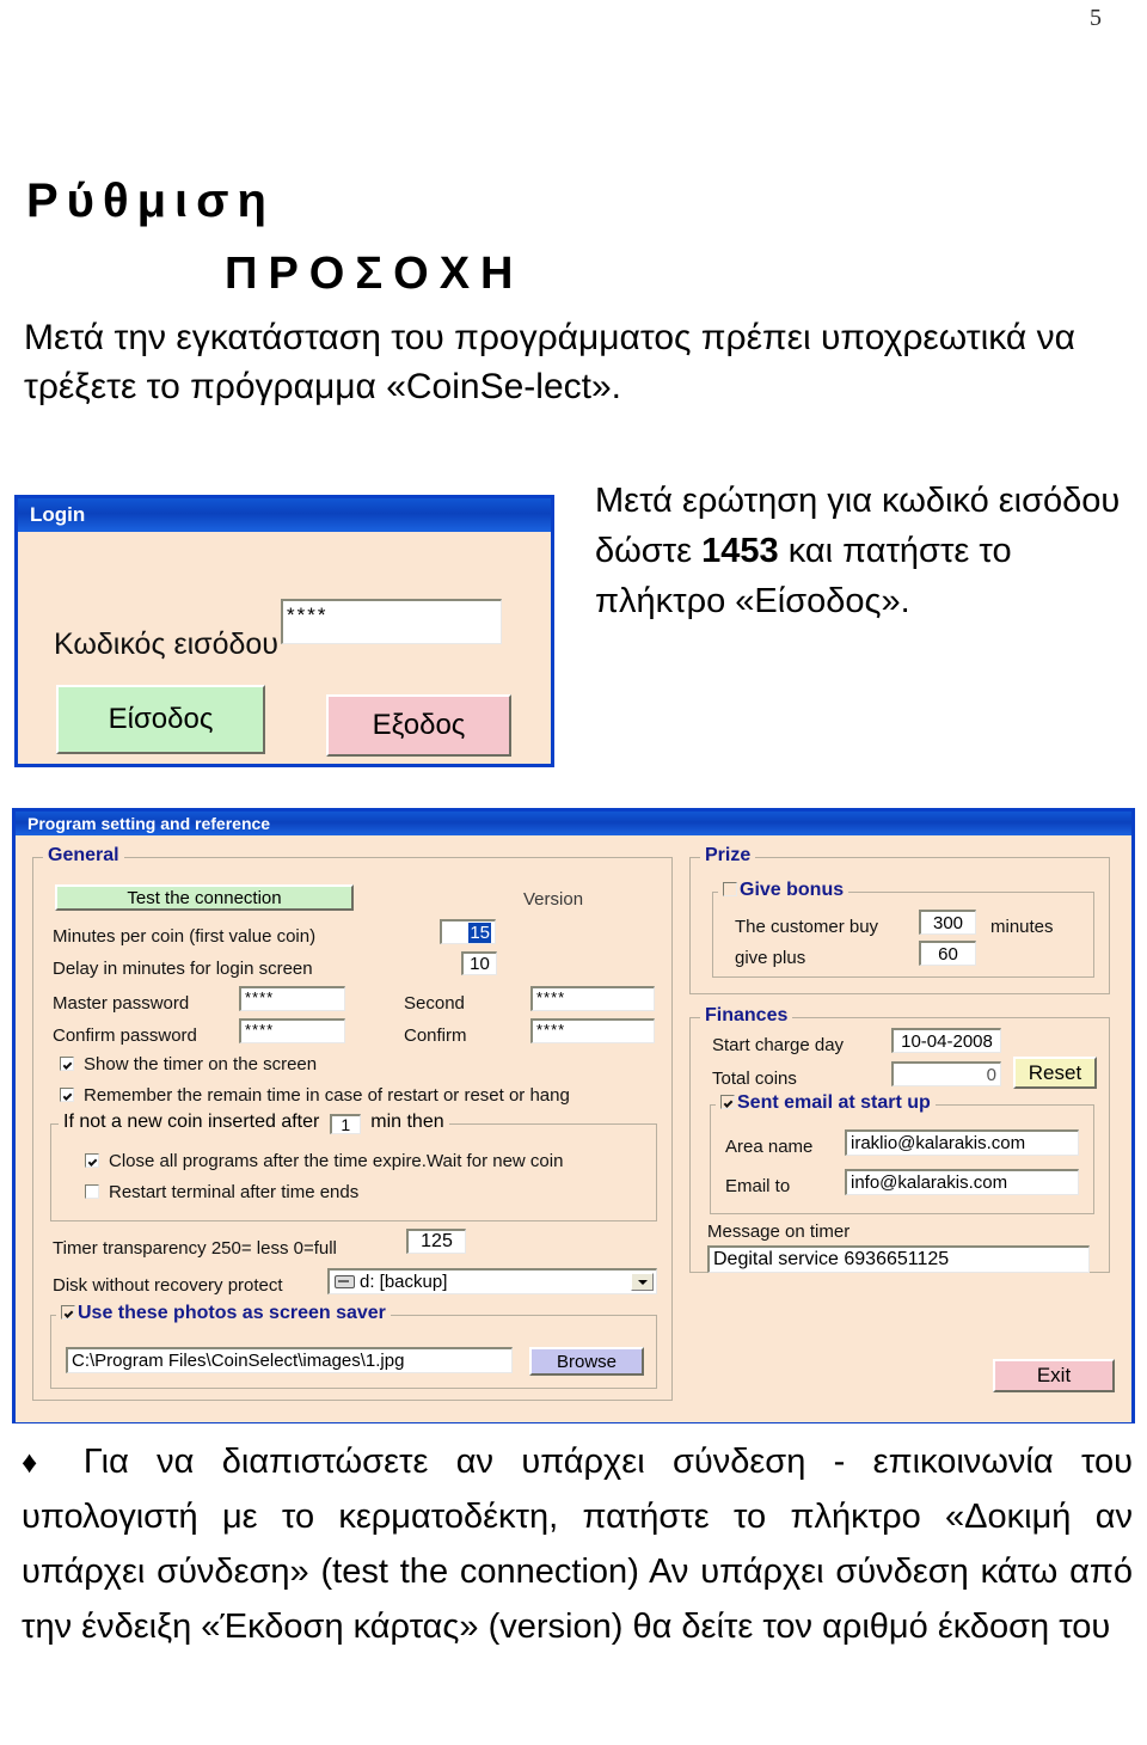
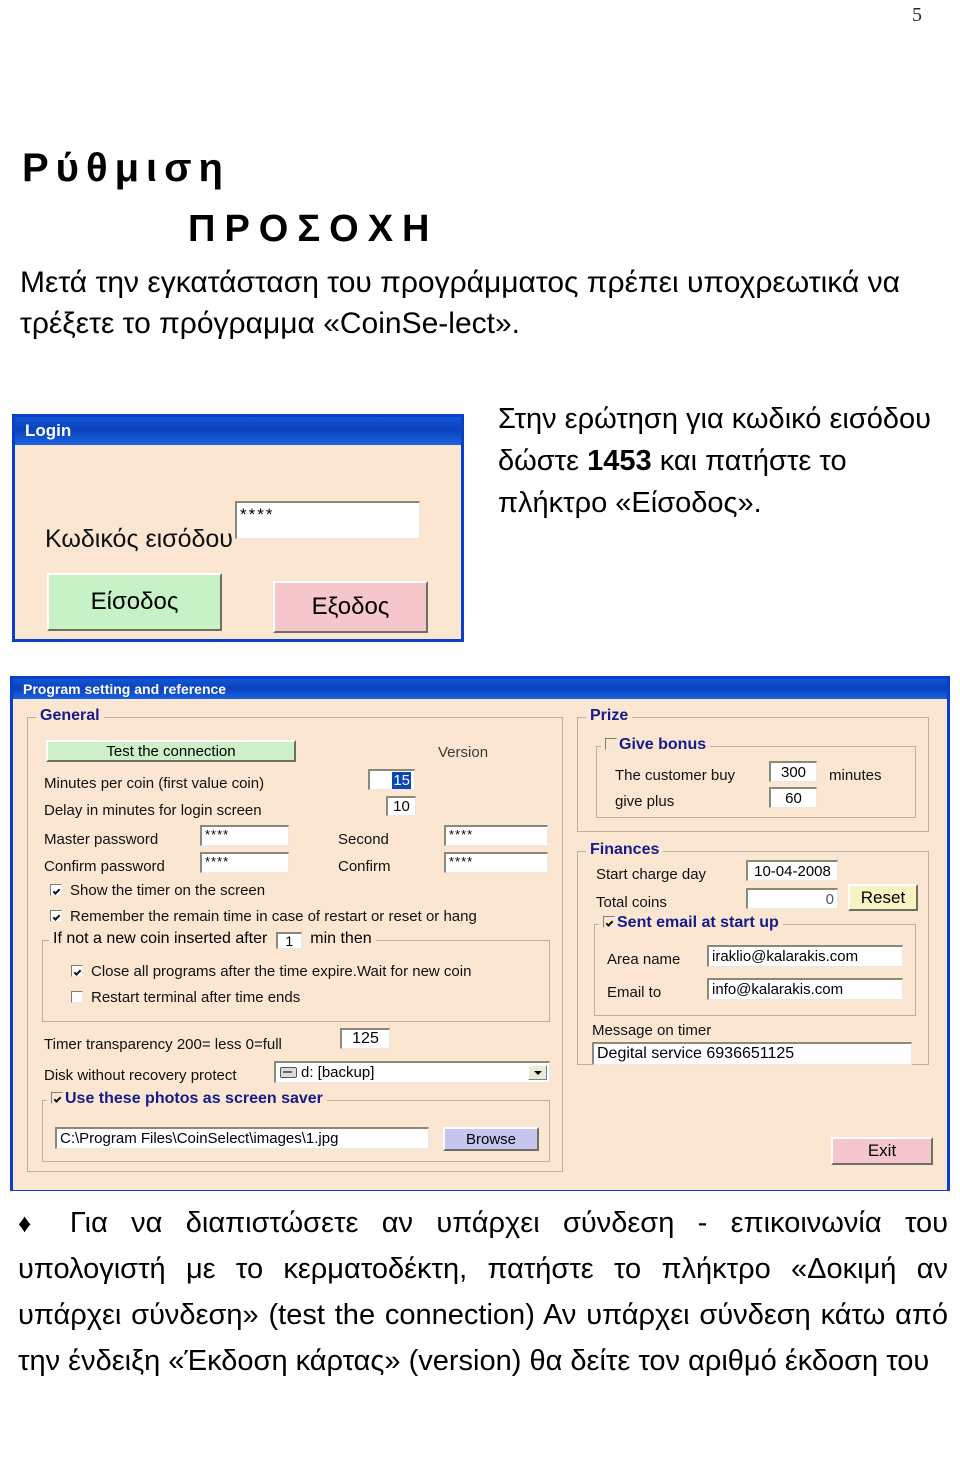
  5
  Ρύθμιση
  ΠΡΟΣΟΧΗ
  Μετά την εγκατάσταση του προγράμματος πρέπει υποχρεωτικά να τρέξετε το πρόγραμμα «CoinSe-lect».
- Μετά ερώτηση για κωδικό εισόδου δώστε 1453 και πατήστε το πλήκτρο «Είσοδος».
+ Στην ερώτηση για κωδικό εισόδου δώστε 1453 και πατήστε το πλήκτρο «Είσοδος».
  Login
  Κωδικός εισόδου
  ****
  Είσοδος
  Εξοδος
  Program setting and reference
  General
  Test the connection
  Version
  Minutes per coin (first value coin)
  15
  Delay in minutes for login screen
  10
  Master password
  ****
  Second
  ****
  Confirm password
  ****
  Confirm
  ****
  Show the timer on the screen
  Remember the remain time in case of restart or reset or hang
  If not a new coin inserted after 1 min then
  Close all programs after the time expire.Wait for new coin
  Restart terminal after time ends
- Timer transparency 250= less 0=full
+ Timer transparency 200= less 0=full
  125
  Disk without recovery protect
  d: [backup]
  Use these photos as screen saver
  C:\Program Files\CoinSelect\images\1.jpg
  Browse
  Prize
  Give bonus
  The customer buy
  300
  minutes
  give plus
  60
  Finances
  Start charge day
  10-04-2008
  Total coins
  0
  Reset
  Sent email at start up
  Area name
  iraklio@kalarakis.com
  Email to
  info@kalarakis.com
  Message on timer
  Degital service 6936651125
  Exit
  ♦ Για να διαπιστώσετε αν υπάρχει σύνδεση - επικοινωνία του υπολογιστή με το κερματοδέκτη, πατήστε το πλήκτρο «Δοκιμή αν υπάρχει σύνδεση» (test the connection) Αν υπάρχει σύνδεση κάτω από την ένδειξη «Έκδοση κάρτας» (version) θα δείτε τον αριθμό έκδοση του
